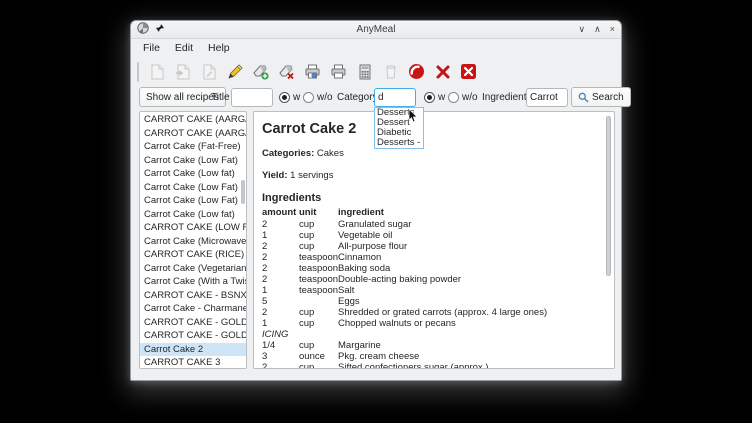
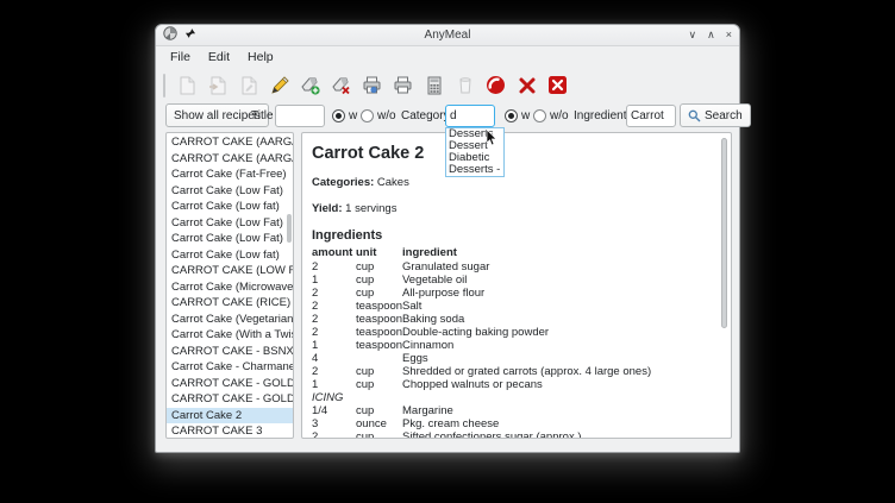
  AnyMeal
  ∨
  ∧
  ×
  File
  Edit
  Help
  Show all recipes
  Title
  w
  w/o
  Categor
  d
  Dessert
  Dessert
  Diabetic
  Desserts -
  w
  w/o
  Ingredien
  Carrot
  Search
  CARROT CAKE (AARG
  CARROT CAKE (AARG
  Carrot Cake (Fat-Free)
  Carrot Cake (Low Fat)
  Carrot Cake (Low fat)
  Carrot Cake (Low Fat)
  Carrot Cake (Low Fat)
  Carrot Cake (Low fat)
  CARROT CAKE (LOW F
  Carrot Cake (Microwave
  CARROT CAKE (RICE)
  Carrot Cake (Vegetarian
  Carrot Cake (With a Twi
  CARROT CAKE - BSNX
  Carrot Cake - Charmane
  CARROT CAKE - GOLD
  CARROT CAKE - GOLD
  Carrot Cake 2
  CARROT CAKE 3
  Carrot Cake 2
  Categories: Cakes
  Yield: 1 servings
  Ingredients
  amount
  unit
  ingredient
  2
  cup
  Granulated sugar
  1
  cup
  Vegetable oil
  2
  cup
  All-purpose flour
  2
  teaspoon
- Cinnamon
+ Salt
  2
  teaspoon
  Baking soda
  2
  teaspoon
  Double-acting baking powder
  1
  teaspoon
- Salt
+ Cinnamon
- 5
+ 4
  Eggs
  2
  cup
  Shredded or grated carrots (approx. 4 large ones)
  1
  cup
  Chopped walnuts or pecans
  ICING
  1/4
  cup
  Margarine
  3
  ounce
  Pkg. cream cheese
  2
  cup
  Sifted confectioners sugar (approx.)
